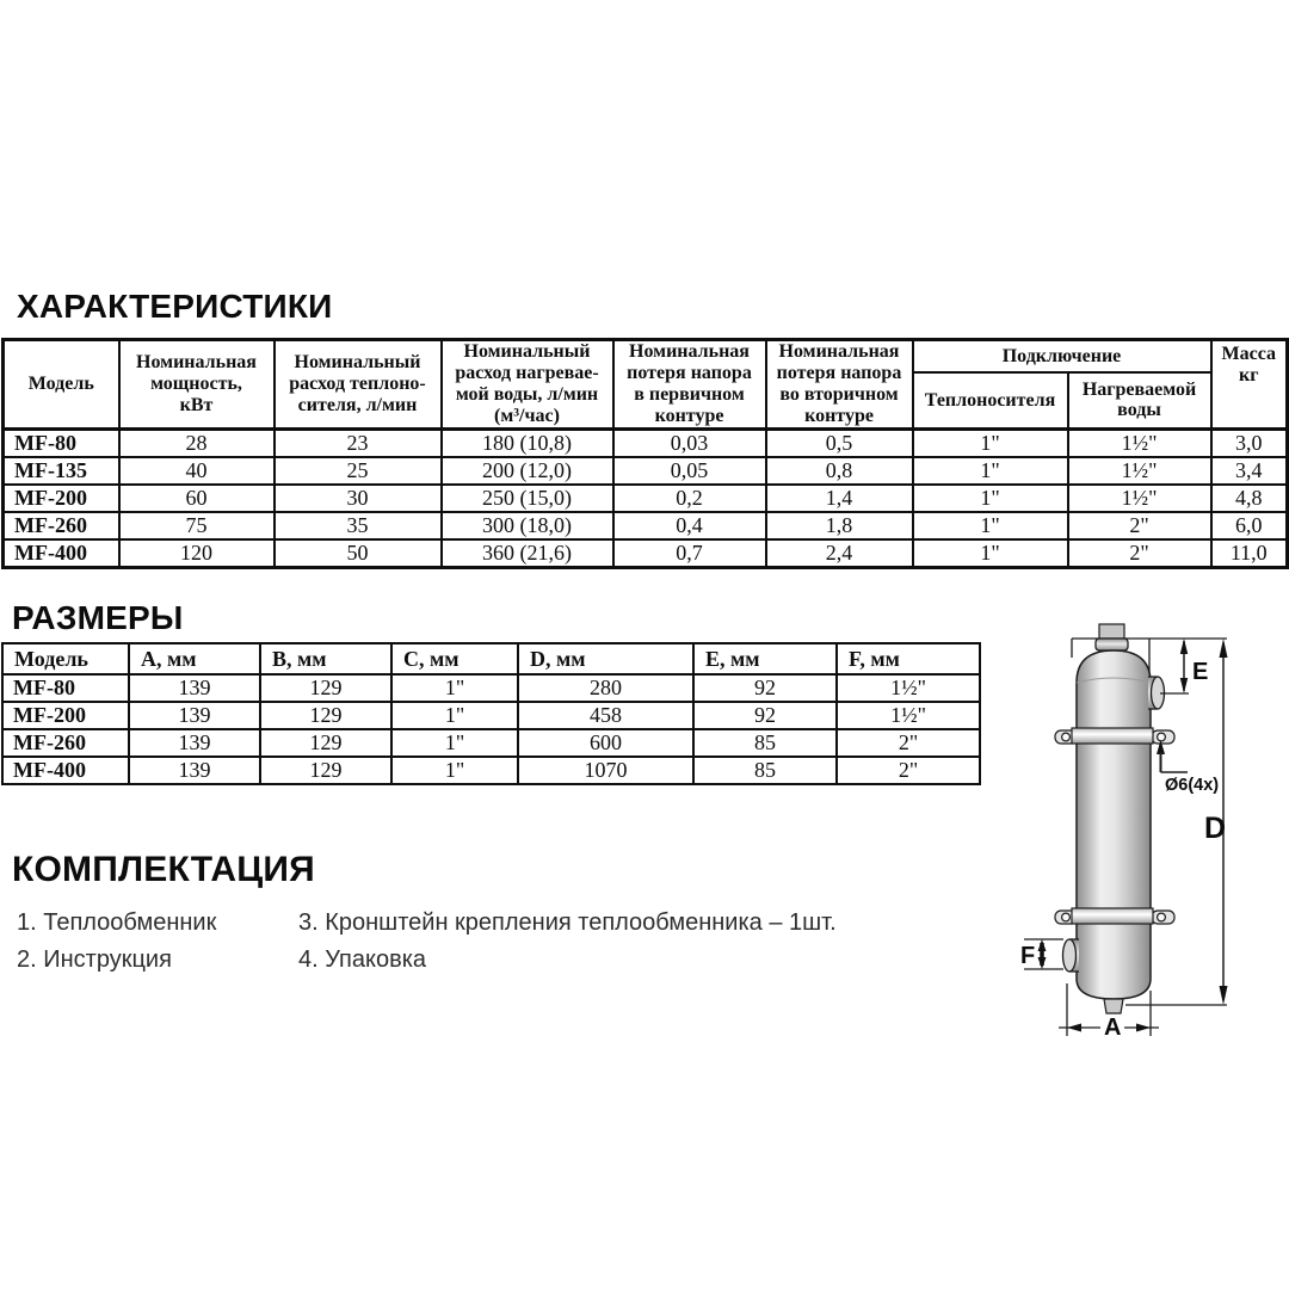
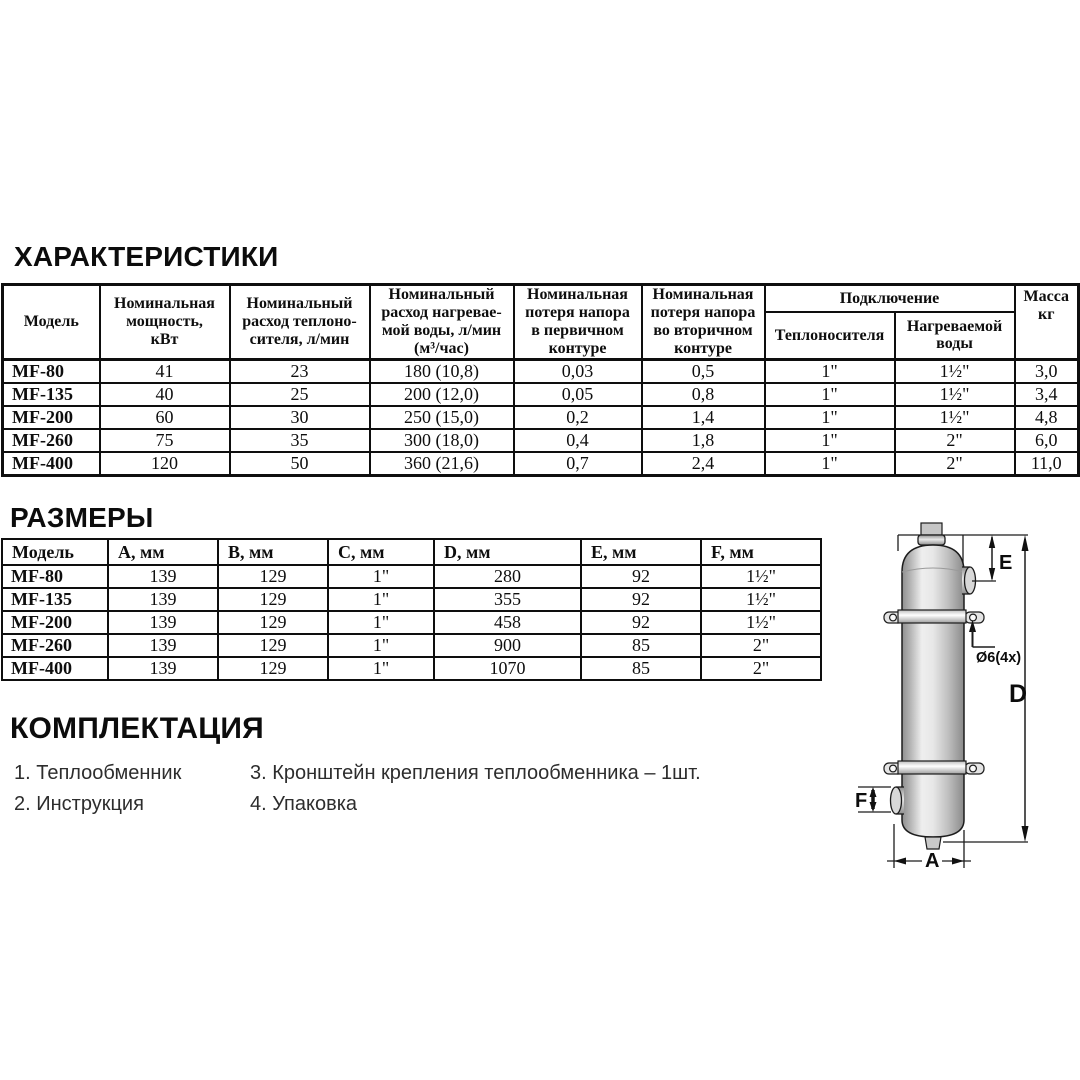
  ХАРАКТЕРИСТИКИ
  Модель	Номинальная мощность, кВт	Номинальный расход теплоно- сителя, л/мин	Номинальный расход нагревае- мой воды, л/мин (м³/час)	Номинальная потеря напора в первичном контуре	Номинальная потеря напора во вторичном контуре	Подключение	Масса кг
  Теплоносителя	Нагреваемой воды
- MF-80	28	23	180 (10,8)	0,03	0,5	1"	1½"	3,0
+ MF-80	41	23	180 (10,8)	0,03	0,5	1"	1½"	3,0
  MF-135	40	25	200 (12,0)	0,05	0,8	1"	1½"	3,4
  MF-200	60	30	250 (15,0)	0,2	1,4	1"	1½"	4,8
  MF-260	75	35	300 (18,0)	0,4	1,8	1"	2"	6,0
  MF-400	120	50	360 (21,6)	0,7	2,4	1"	2"	11,0
  РАЗМЕРЫ
  Модель	A, мм	B, мм	C, мм	D, мм	E, мм	F, мм
  MF-80	139	129	1"	280	92	1½"
+ MF-135	139	129	1"	355	92	1½"
  MF-200	139	129	1"	458	92	1½"
- MF-260	139	129	1"	600	85	2"
+ MF-260	139	129	1"	900	85	2"
  MF-400	139	129	1"	1070	85	2"
  КОМПЛЕКТАЦИЯ
  1. Теплообменник
  2. Инструкция
  3. Кронштейн крепления теплообменника – 1шт.
  4. Упаковка
  Ø6(4x)
  F
  A
  E
  D
